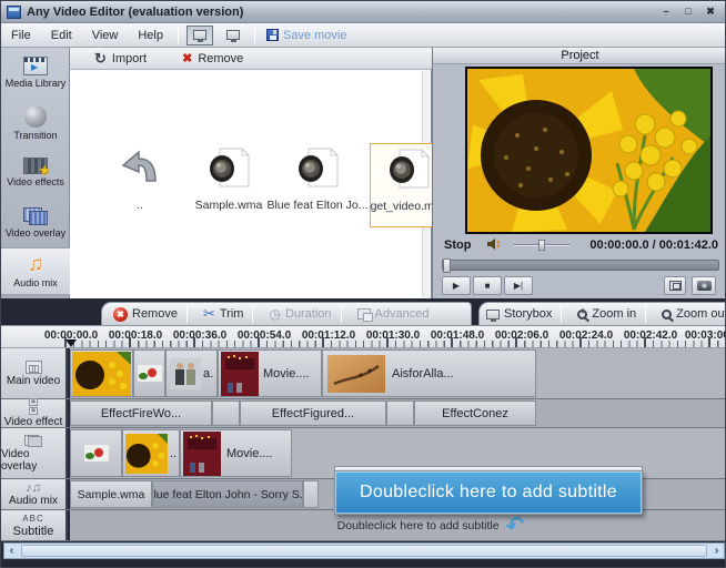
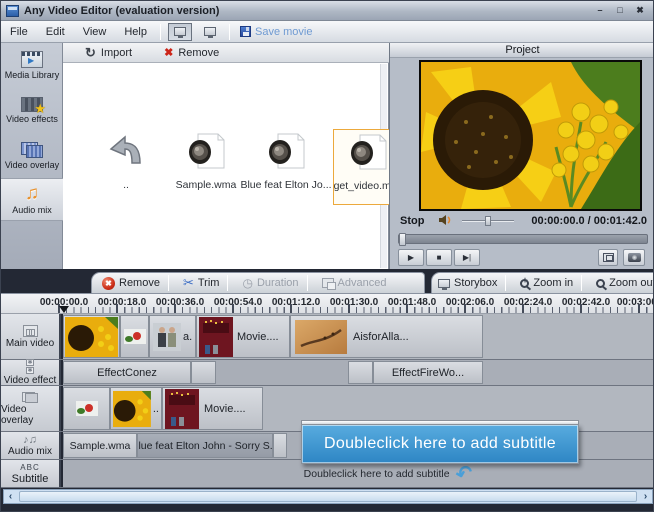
  Any Video Editor (evaluation version)
  –
  □
  ✖
  File
  Edit
  View
  Help
  Save movie
  Media Library
- Transition
  Video effects
  Video overlay
  ♫
  Audio mix
  ↻
  Import
  ✖
  Remove
  ..
  Sample.wma
  Blue feat Elton Jo...
  get_video.m
  Project
  Stop
  00:00:00.0 / 00:01:42.0
  ▶
  ■
  ▶|
  ✖
  Remove
  ✂
  Trim
  ◷
  Duration
  Advanced
  Storybox
  +
  Zoom in
  −
  Zoom ou
  00:00:00.0
  00:00:18.0
  00:00:36.0
  00:00:54.0
  00:01:12.0
  00:01:30.0
  00:01:48.0
  00:02:06.0
  00:02:24.0
  00:02:42.0
  00:03:0
  Main video
  a.
  Movie....
  AisforAlla...
  Video effect
- EffectFireWo...
+ EffectConez
- EffectFigured...
- EffectConez
+ EffectFireWo...
  Video overlay
  ..
  Movie....
  ♪♫
  Audio mix
  Sample.wma
  lue feat Elton John - Sorry S.
  ABC
  Subtitle
  Doubleclick here to add subtitle
  ‹
  ›
  Doubleclick here to add subtitle
